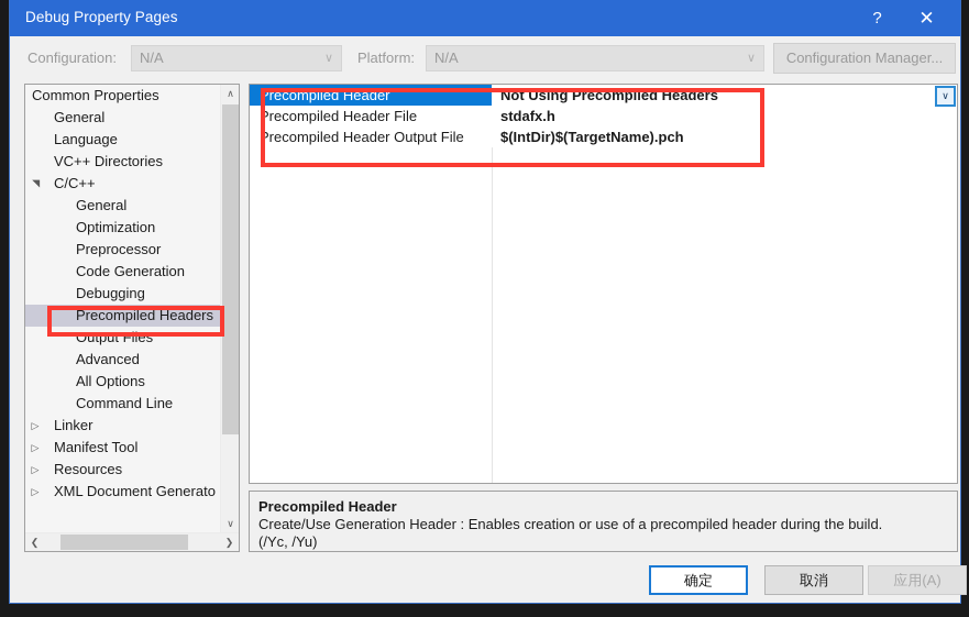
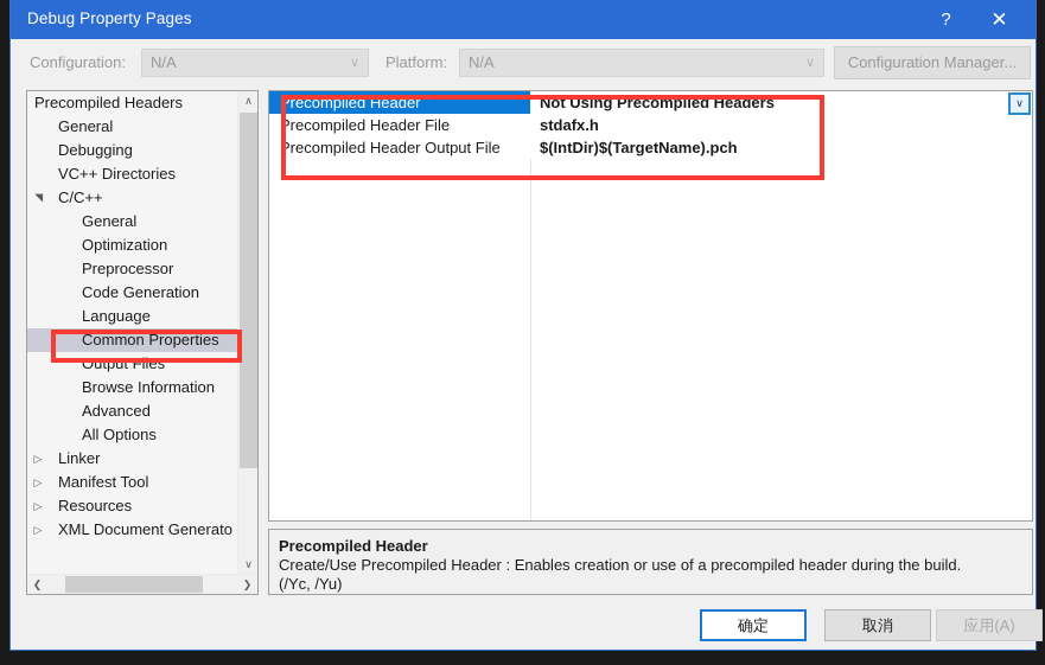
  Debug Property Pages
  ?
  ✕
  Configuration:
  N/A
  ∨
  Platform:
  N/A
  ∨
  Configuration Manager...
- Common Properties
+ Precompiled Headers
  General
- Language
+ Debugging
  VC++ Directories
  C/C++
  General
  Optimization
  Preprocessor
  Code Generation
- Debugging
+ Language
- Precompiled Headers
+ Common Properties
  Output Files
+ Browse Information
  Advanced
  All Options
- Command Line
  ▷
  Linker
  ▷
  Manifest Tool
  ▷
  Resources
  ▷
  XML Document Generato
  ∧
  ∨
  ❮
  ❯
  ∨
  Precompiled Header
  Not Using Precompiled Headers
  Precompiled Header File
  stdafx.h
  Precompiled Header Output File
  $(IntDir)$(TargetName).pch
  Precompiled Header
- Create/Use Generation Header : Enables creation or use of a precompiled header during the build.
+ Create/Use Precompiled Header : Enables creation or use of a precompiled header during the build.
  (/Yc, /Yu)
  确定
  取消
  应用(A)
